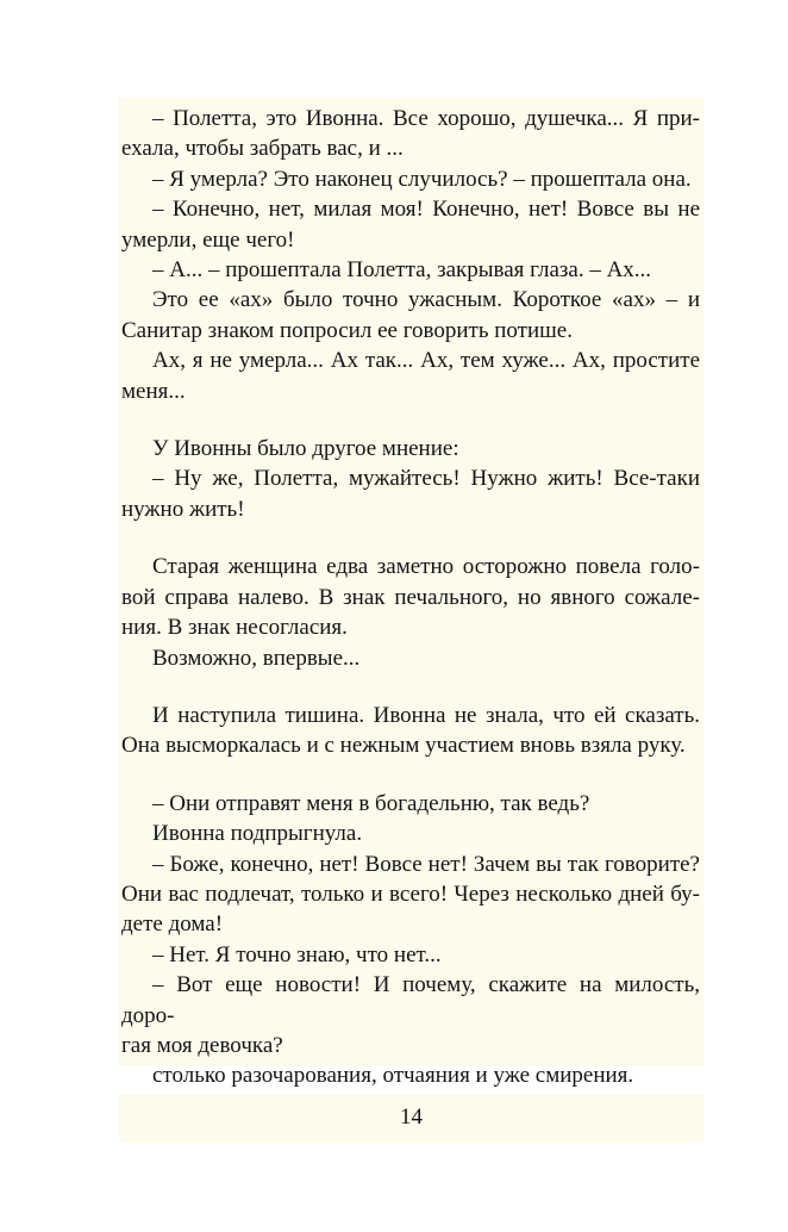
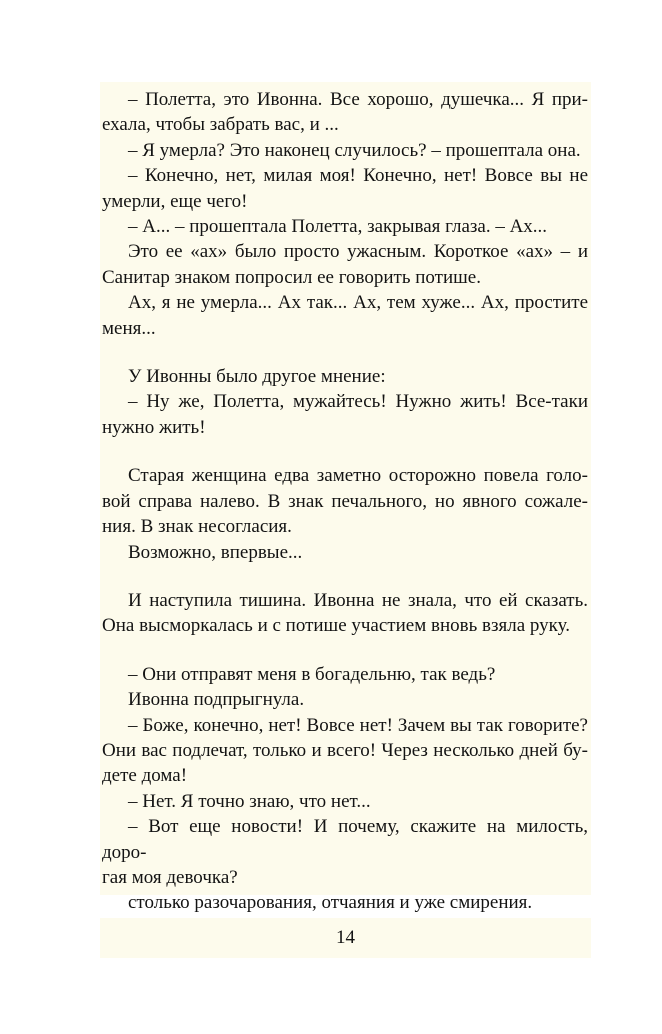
  – Полетта, это Ивонна. Все хорошо, душечка... Я при-
  ехала, чтобы забрать вас, и ...
  – Я умерла? Это наконец случилось? – прошептала она.
  – Конечно, нет, милая моя! Конечно, нет! Вовсе вы не
  умерли, еще чего!
  – А... – прошептала Полетта, закрывая глаза. – Ах...
- Это ее «ах» было точно ужасным. Короткое «ах» – и
+ Это ее «ах» было просто ужасным. Короткое «ах» – и
  Санитар знаком попросил ее говорить потише.
  Ах, я не умерла... Ах так... Ах, тем хуже... Ах, простите
  меня...
  У Ивонны было другое мнение:
  – Ну же, Полетта, мужайтесь! Нужно жить! Все-таки
  нужно жить!
  Старая женщина едва заметно осторожно повела голо-
  вой справа налево. В знак печального, но явного сожале-
  ния. В знак несогласия.
  Возможно, впервые...
  И наступила тишина. Ивонна не знала, что ей сказать.
- Она высморкалась и с нежным участием вновь взяла руку.
+ Она высморкалась и с потише участием вновь взяла руку.
  – Они отправят меня в богадельню, так ведь?
  Ивонна подпрыгнула.
  – Боже, конечно, нет! Вовсе нет! Зачем вы так говорите?
  Они вас подлечат, только и всего! Через несколько дней бу-
  дете дома!
  – Нет. Я точно знаю, что нет...
  – Вот еще новости! И почему, скажите на милость, доро-
  гая моя девочка?
  столько разочарования, отчаяния и уже смирения.
  14
